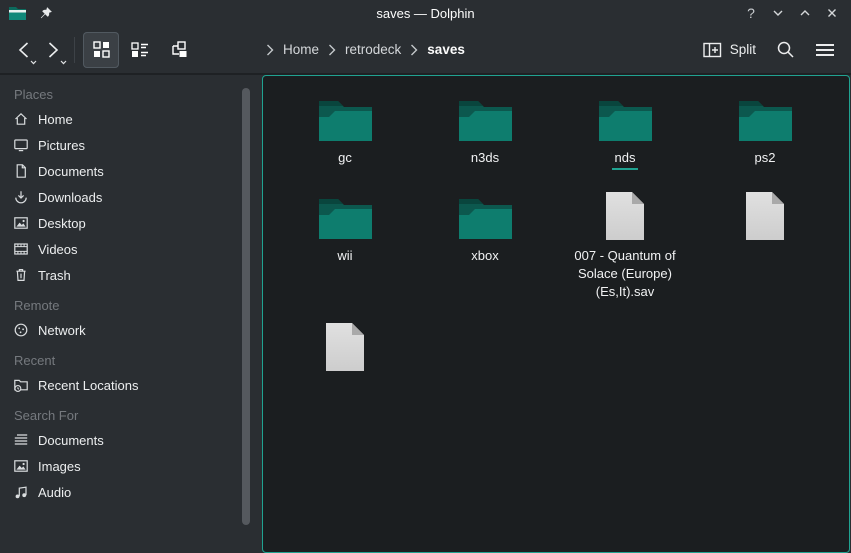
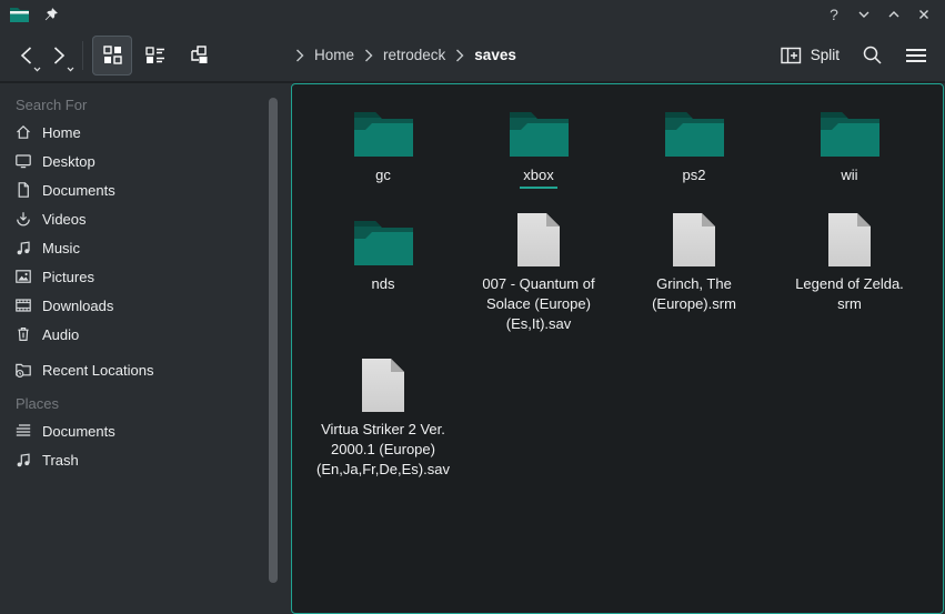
- saves — Dolphin
  ?
  Home
  retrodeck
  saves
  Split
- Places
+ Search For
  Home
- Pictures
+ Desktop
  Documents
- Downloads
+ Videos
+ Music
- Desktop
+ Pictures
- Videos
+ Downloads
- Trash
+ Audio
- Remote
- Network
- Recent
  Recent Locations
- Search For
+ Places
  Documents
- Images
- Audio
+ Trash
  gc
- n3ds
- nds
+ xbox
  ps2
  wii
- xbox
+ nds
  007 - Quantum of
  Solace (Europe)
  (Es,It).sav
+ Grinch, The
+ (Europe).srm
+ Legend of Zelda.
+ srm
+ Virtua Striker 2 Ver.
+ 2000.1 (Europe)
+ (En,Ja,Fr,De,Es).sav
